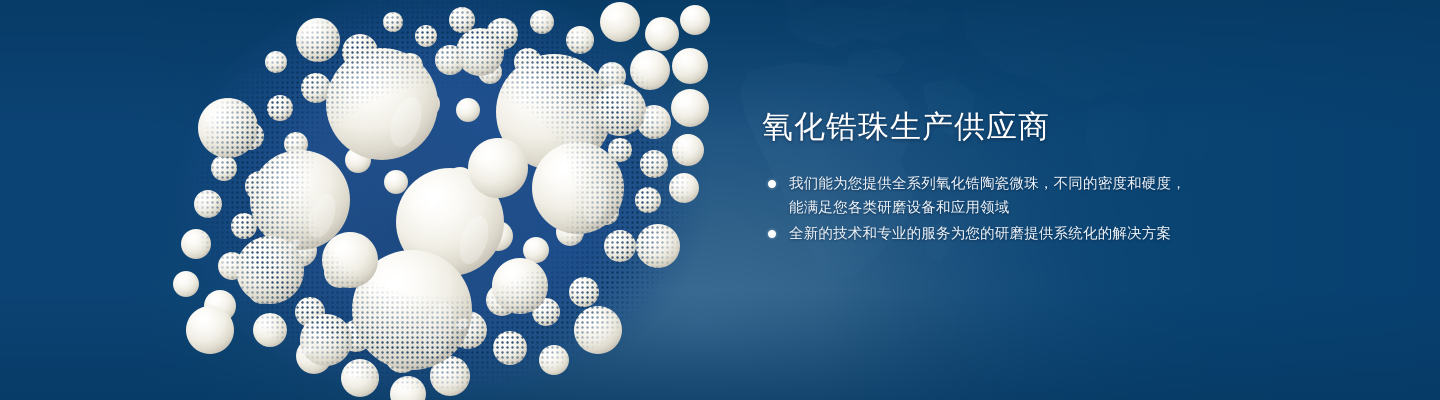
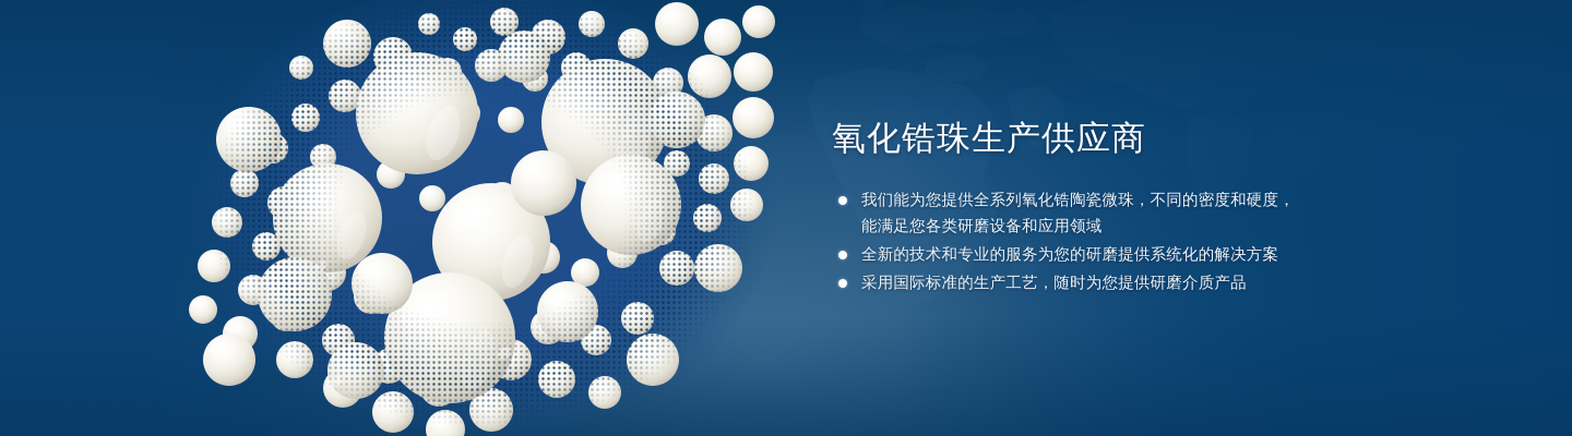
  氧化锆珠生产供应商
  我们能为您提供全系列氧化锆陶瓷微珠，不同的密度和硬度，
  能满足您各类研磨设备和应用领域
  全新的技术和专业的服务为您的研磨提供系统化的解决方案
+ 采用国际标准的生产工艺，随时为您提供研磨介质产品
